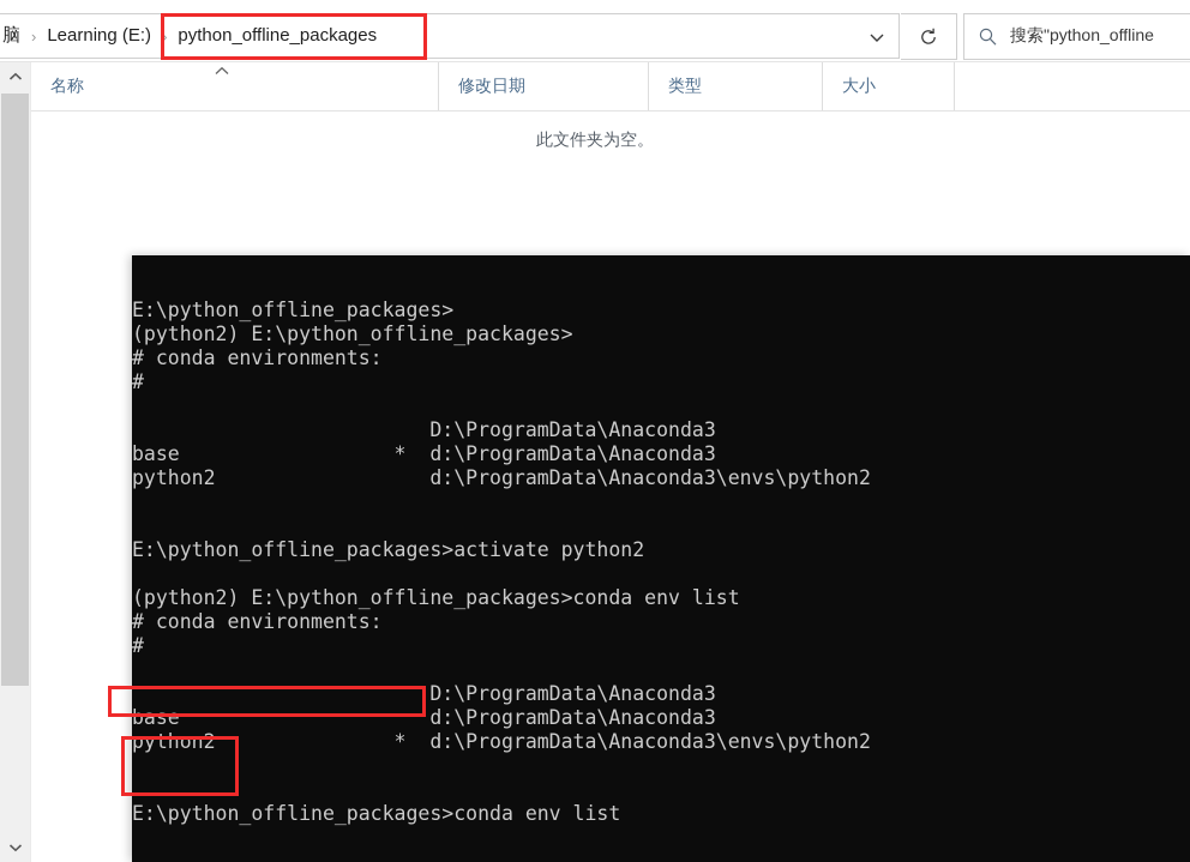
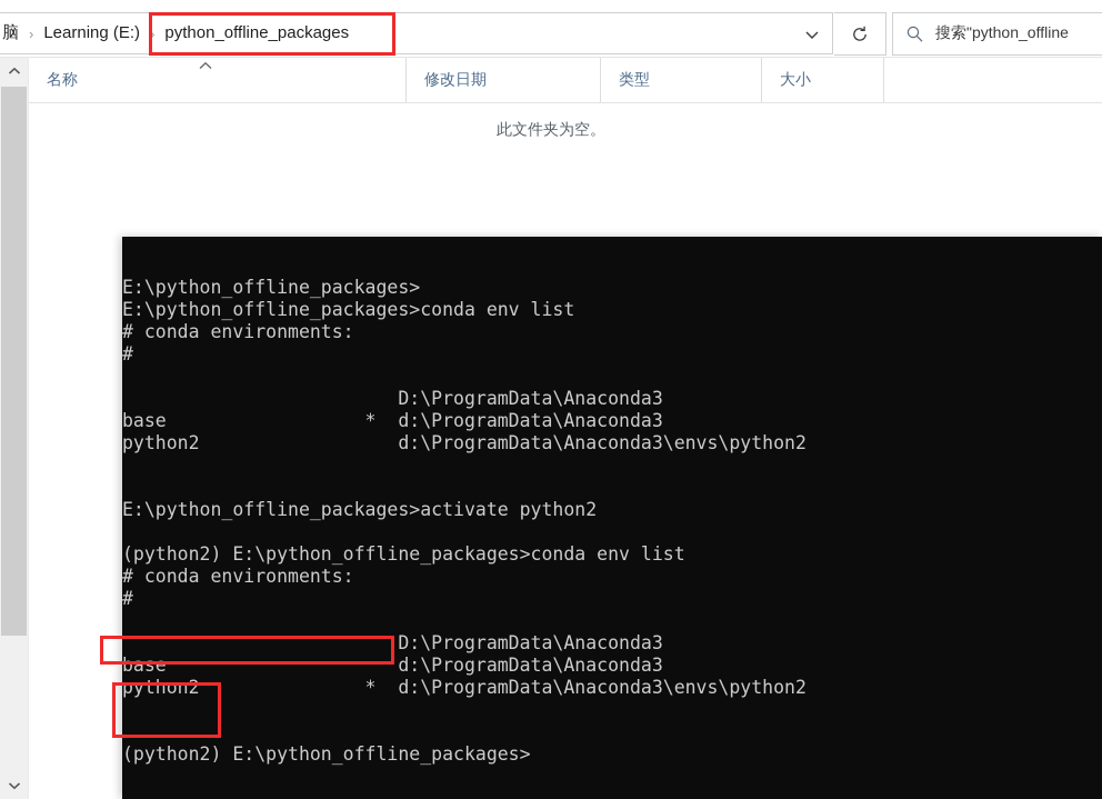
  脑
  ›
  Learning (E:)
  ›
  python_offline_packages
  搜索"python_offline
  名称
  修改日期
  类型
  大小
  此文件夹为空。
  E:\python_offline_packages>
- (python2) E:\python_offline_packages>
+ E:\python_offline_packages>conda env list
  # conda environments:
  #
  D:\ProgramData\Anaconda3
  base * d:\ProgramData\Anaconda3
  python2 d:\ProgramData\Anaconda3\envs\python2
  E:\python_offline_packages>activate python2
  (python2) E:\python_offline_packages>conda env list
  # conda environments:
  #
  D:\ProgramData\Anaconda3
  base d:\ProgramData\Anaconda3
  python2 * d:\ProgramData\Anaconda3\envs\python2
- E:\python_offline_packages>conda env list
+ (python2) E:\python_offline_packages>
